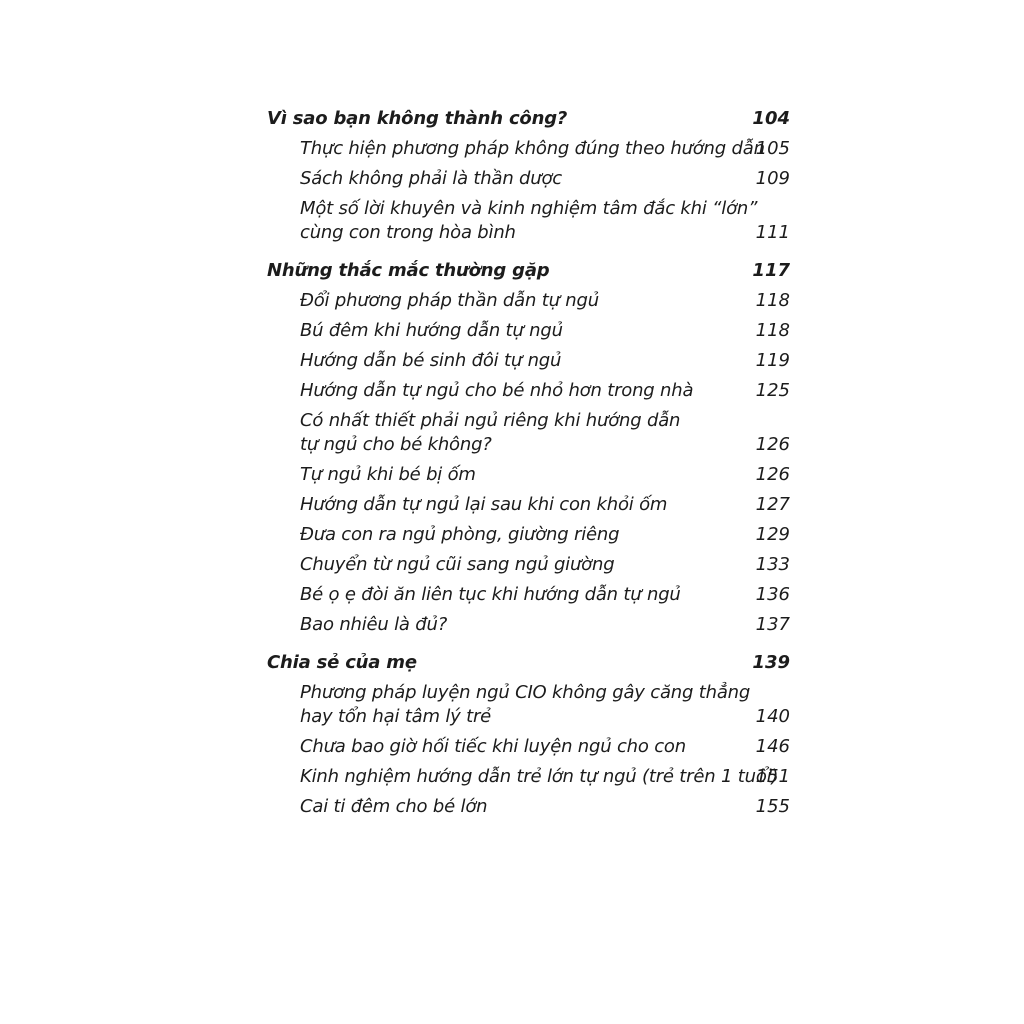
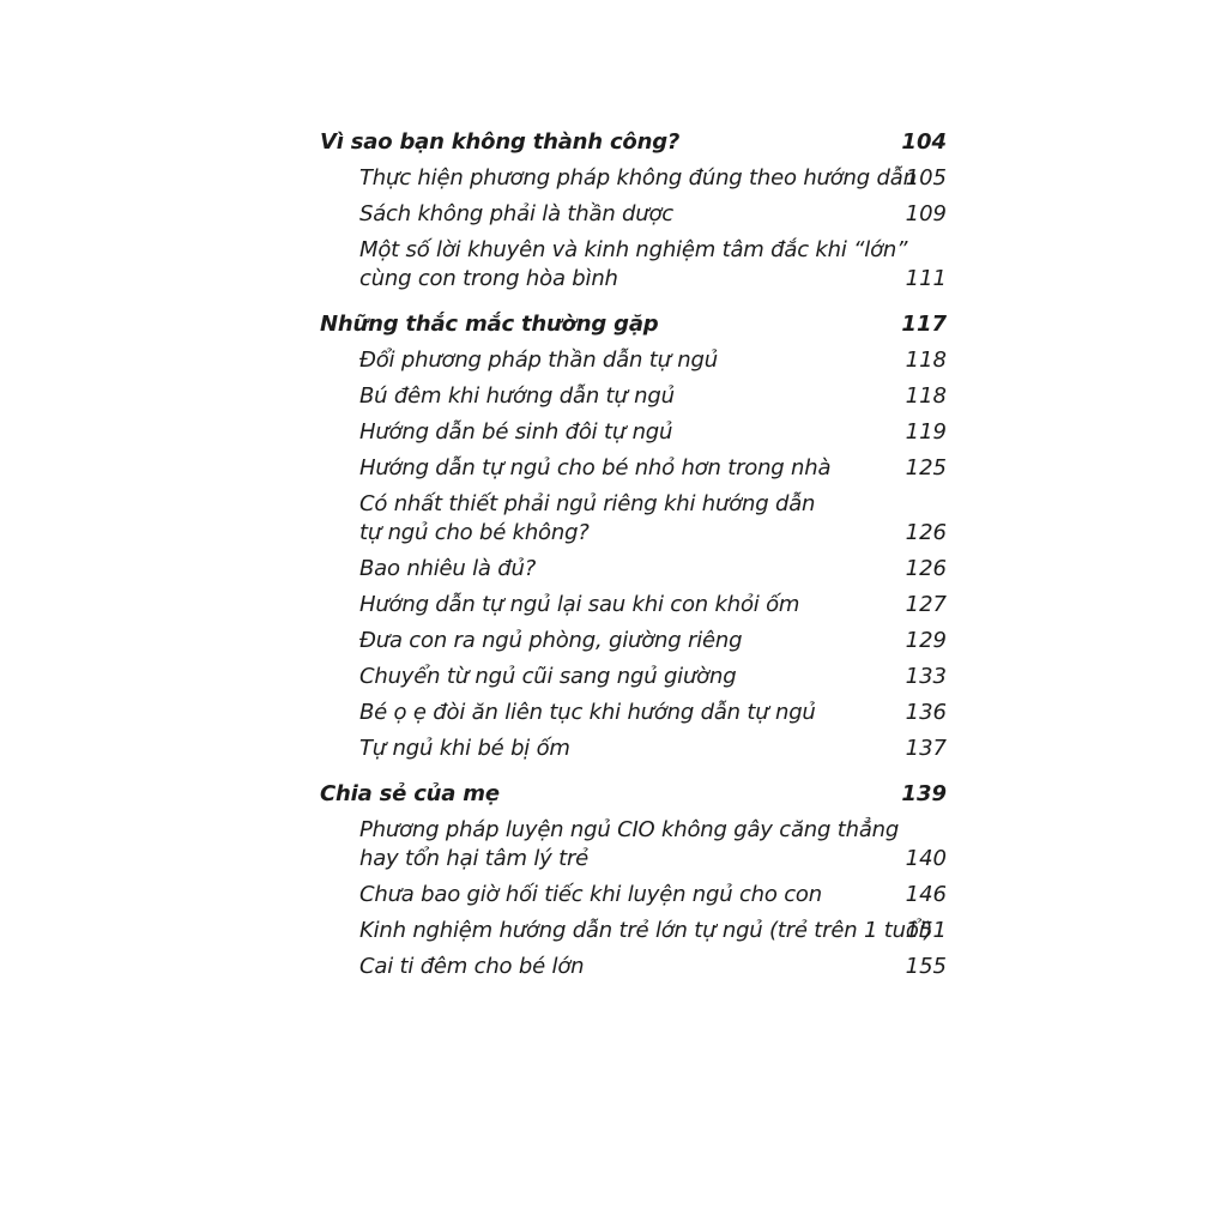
  Vì sao bạn không thành công?
  104
  Thực hiện phương pháp không đúng theo hướng
  105
  Sách không phải là thần dược
  109
  Một số lời khuyên và kinh nghiệm tâm đắc khi “lớn”
  cùng con trong hòa bình
  111
  Những thắc mắc thường gặp
  117
  Đổi phương pháp thần dẫn tự ngủ
  118
  Bú đêm khi hướng dẫn tự ngủ
  118
  Hướng dẫn bé sinh đôi tự ngủ
  119
  Hướng dẫn tự ngủ cho bé nhỏ hơn trong nhà
  125
  Có nhất thiết phải ngủ riêng khi hướng dẫn
  tự ngủ cho bé không?
  126
- Tự ngủ khi bé bị ốm
+ Bao nhiêu là đủ?
  126
  Hướng dẫn tự ngủ lại sau khi con khỏi ốm
  127
  Đưa con ra ngủ phòng, giường riêng
  129
  Chuyển từ ngủ cũi sang ngủ giường
  133
  Bé ọ ẹ đòi ăn liên tục khi hướng dẫn tự ngủ
  136
- Bao nhiêu là đủ?
+ Tự ngủ khi bé bị ốm
  137
  Chia sẻ của mẹ
  139
  Phương pháp luyện ngủ CIO không gây căng thẳng
  hay tổn hại tâm lý trẻ
  140
  Chưa bao giờ hối tiếc khi luyện ngủ cho con
  146
  Kinh nghiệm hướng dẫn trẻ lớn tự ngủ (trẻ trên 1
  151
  Cai ti đêm cho bé lớn
  155
